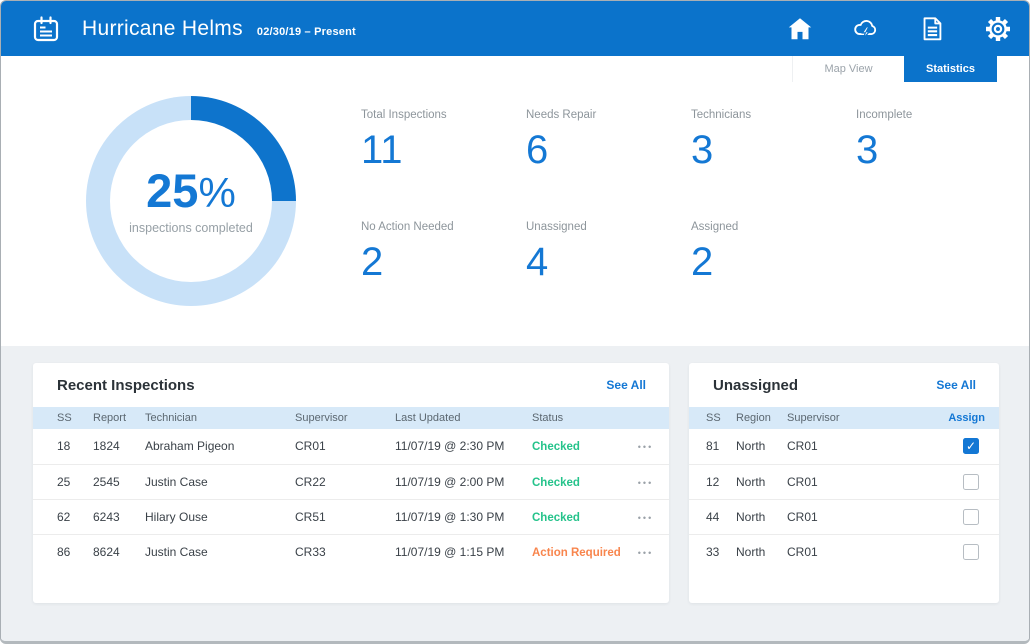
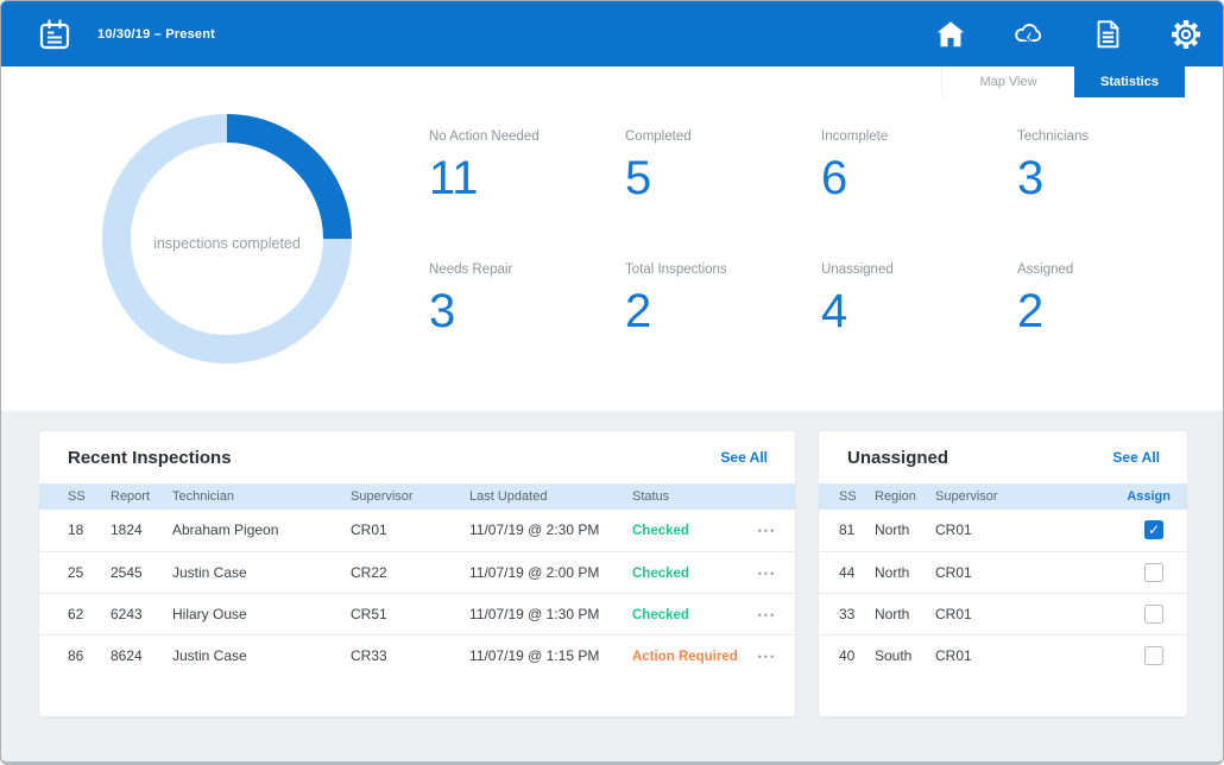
- Hurricane Helms
- 02/30/19 – Present
+ 10/30/19 – Present
  Map View
  Statistics
- 25%
  inspections completed
- Total Inspections
+ No Action Needed
  11
+ Completed
+ 5
- Needs Repair
+ Incomplete
  6
  Technicians
  3
- Incomplete
+ Needs Repair
  3
- No Action Needed
+ Total Inspections
  2
  Unassigned
  4
  Assigned
  2
  Recent Inspections
  See All
  SS	Report	Technician	Supervisor	Last Updated	Status
  18	1824	Abraham Pigeon	CR01	11/07/19 @ 2:30 PM	Checked	•••
  25	2545	Justin Case	CR22	11/07/19 @ 2:00 PM	Checked	•••
  62	6243	Hilary Ouse	CR51	11/07/19 @ 1:30 PM	Checked	•••
  86	8624	Justin Case	CR33	11/07/19 @ 1:15 PM	Action Required	•••
  Unassigned
  See All
  SS	Region	Supervisor	Assign
  81	North	CR01
- 12	North	CR01
  44	North	CR01
  33	North	CR01
+ 40	South	CR01
